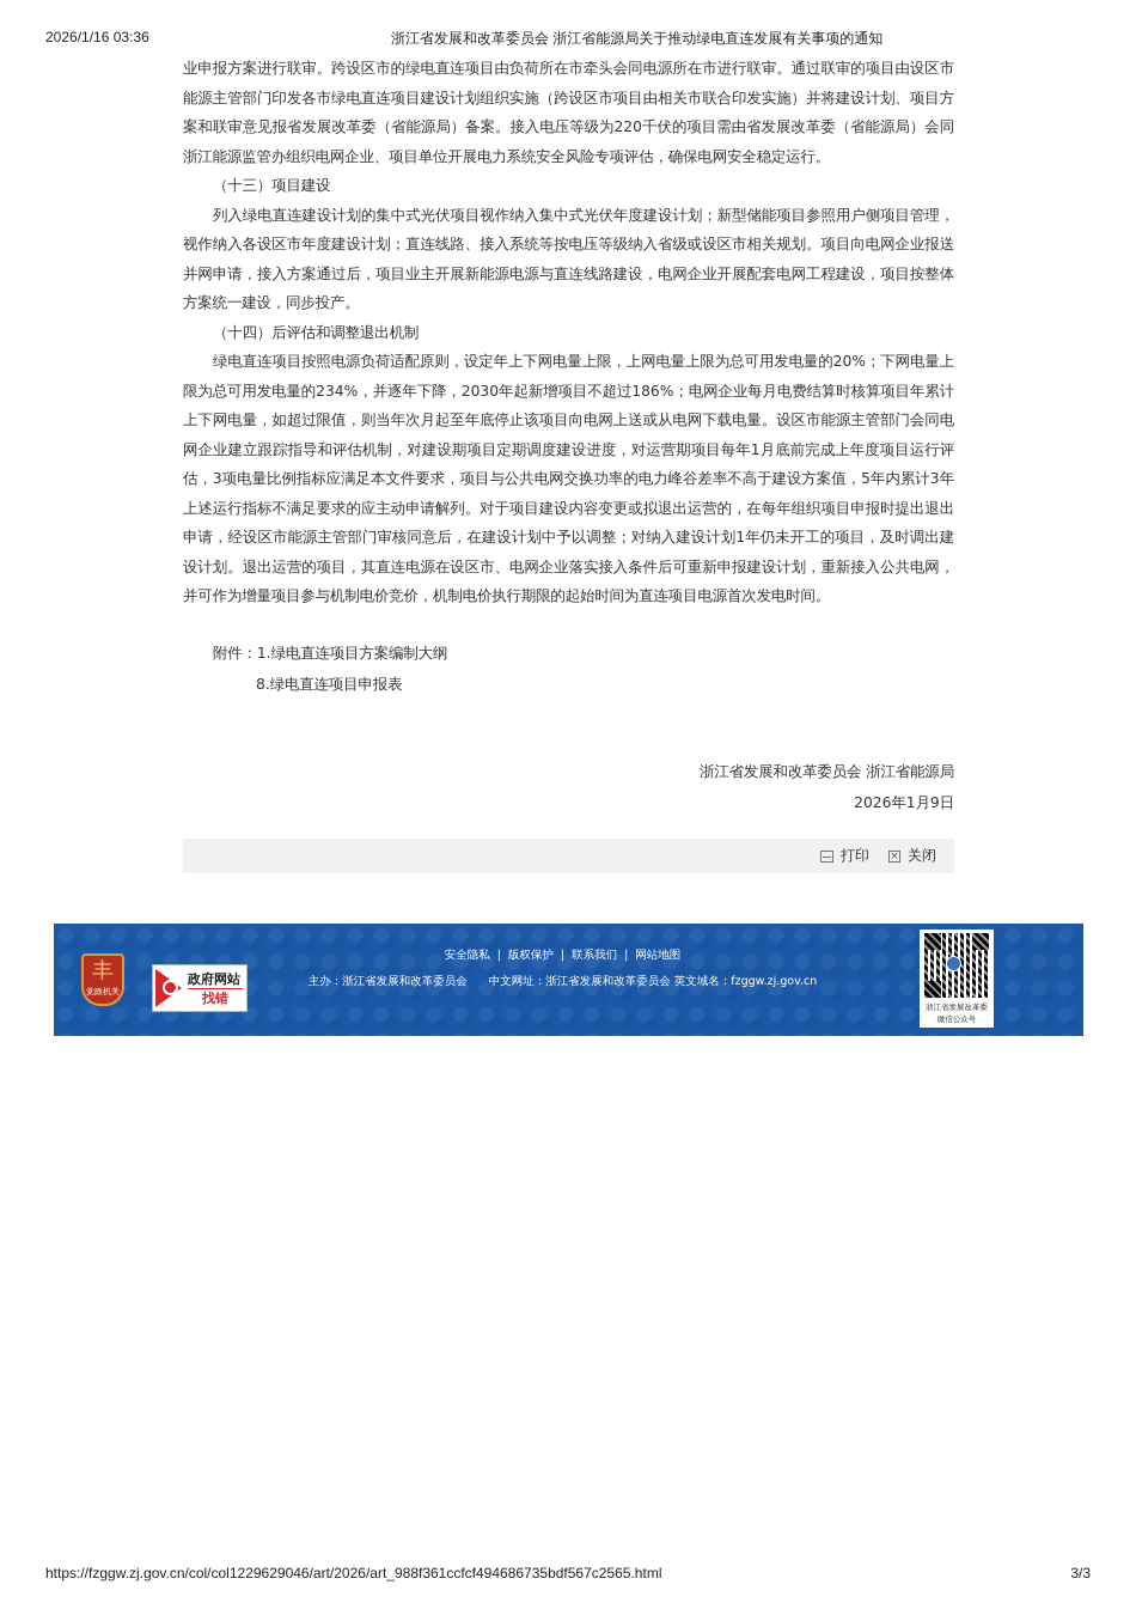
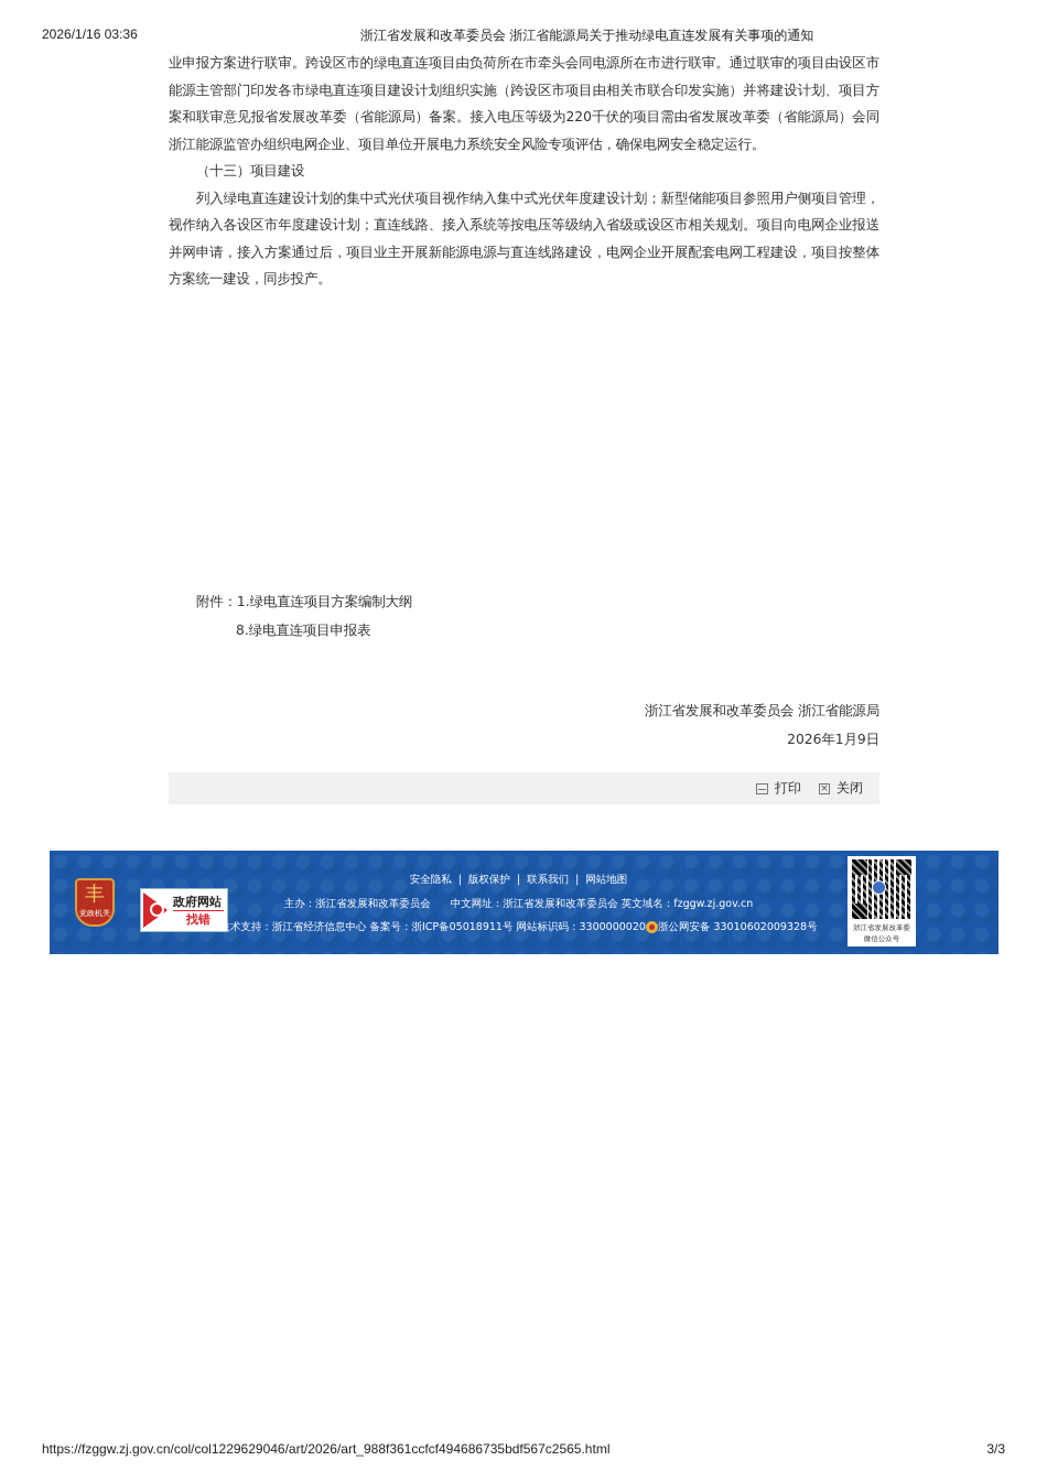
  2026/1/16 03:36
  浙江省发展和改革委员会 浙江省能源局关于推动绿电直连发展有关事项的通知
  业申报方案进行联审。跨设区市的绿电直连项目由负荷所在市牵头会同电源所在市进行联审。通过联审的项目由设区市能源主管部门印发各市绿电直连项目建设计划组织实施（跨设区市项目由相关市联合印发实施）并将建设计划、项目方案和联审意见报省发展改革委（省能源局）备案。接入电压等级为220千伏的项目需由省发展改革委（省能源局）会同浙江能源监管办组织电网企业、项目单位开展电力系统安全风险专项评估，确保电网安全稳定运行。
  （十三）项目建设
  列入绿电直连建设计划的集中式光伏项目视作纳入集中式光伏年度建设计划；新型储能项目参照用户侧项目管理，视作纳入各设区市年度建设计划；直连线路、接入系统等按电压等级纳入省级或设区市相关规划。项目向电网企业报送并网申请，接入方案通过后，项目业主开展新能源电源与直连线路建设，电网企业开展配套电网工程建设，项目按整体方案统一建设，同步投产。
- （十四）后评估和调整退出机制
- 绿电直连项目按照电源负荷适配原则，设定年上下网电量上限，上网电量上限为总可用发电量的20%；下网电量上限为总可用发电量的234%，并逐年下降，2030年起新增项目不超过186%；电网企业每月电费结算时核算项目年累计上下网电量，如超过限值，则当年次月起至年底停止该项目向电网上送或从电网下载电量。设区市能源主管部门会同电网企业建立跟踪指导和评估机制，对建设期项目定期调度建设进度，对运营期项目每年1月底前完成上年度项目运行评估，3项电量比例指标应满足本文件要求，项目与公共电网交换功率的电力峰谷差率不高于建设方案值，5年内累计3年上述运行指标不满足要求的应主动申请解列。对于项目建设内容变更或拟退出运营的，在每年组织项目申报时提出退出申请，经设区市能源主管部门审核同意后，在建设计划中予以调整；对纳入建设计划1年仍未开工的项目，及时调出建设计划。退出运营的项目，其直连电源在设区市、电网企业落实接入条件后可重新申报建设计划，重新接入公共电网，并可作为增量项目参与机制电价竞价，机制电价执行期限的起始时间为直连项目电源首次发电时间。
  附件：1.绿电直连项目方案编制大纲
  8.绿电直连项目申报表
  浙江省发展和改革委员会 浙江省能源局
  2026年1月9日
  打印
  ×
  关闭
  丰
  党政机关
  政府网站
  找错
  安全隐私 | 版权保护 | 联系我们 | 网站地图
  主办：浙江省发展和改革委员会 中文网址：浙江省发展和改革委员会 英文域名：fzggw.zj.gov.cn
+ 技术支持：浙江省经济信息中心 备案号：浙ICP备05018911号 网站标识码：3300000020 浙公网安备 33010602009328号
  浙江省发展改革委
  微信公众号
  https://fzggw.zj.gov.cn/col/col1229629046/art/2026/art_988f361ccfcf494686735bdf567c2565.html
  3/3
